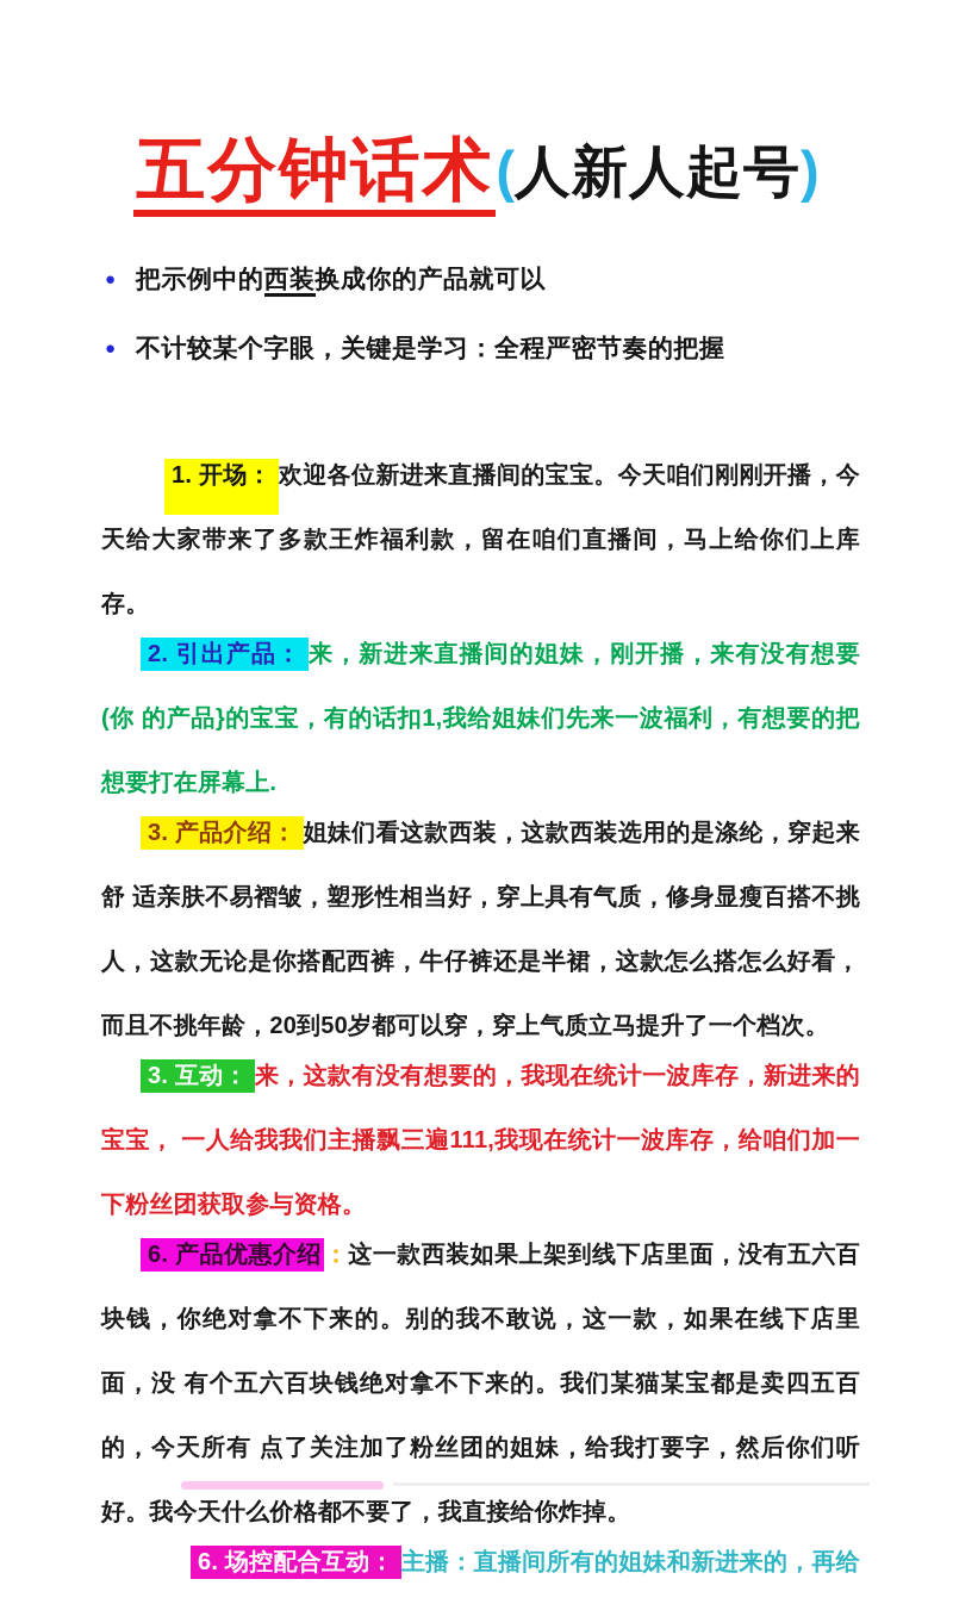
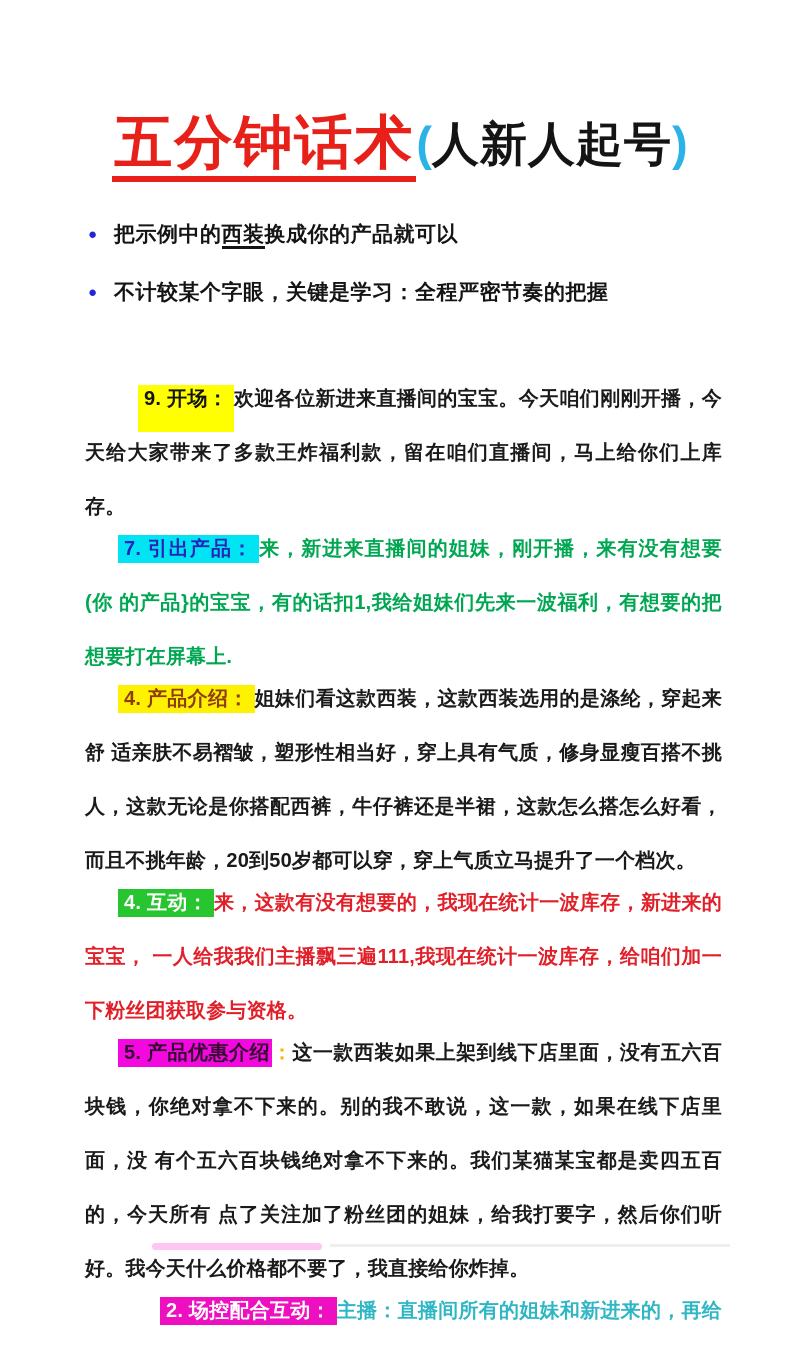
  五分钟话术(人新人起号)
  ●
  把示例中的西装换成你的产品就可以
  ●
  不计较某个字眼，关键是学习：全程严密节奏的把握
- 1. 开场： 欢迎各位新进来直播间的宝宝。今天咱们刚刚开播，今天给大家带来了多款王炸福利款，留在咱们直播间，马上给你们上库存。
+ 9. 开场： 欢迎各位新进来直播间的宝宝。今天咱们刚刚开播，今天给大家带来了多款王炸福利款，留在咱们直播间，马上给你们上库存。
- 2. 引出产品： 来，新进来直播间的姐妹，刚开播，来有没有想要(你 的产品}的宝宝，有的话扣1,我给姐妹们先来一波福利，有想要的把想要打在屏幕上.
+ 7. 引出产品： 来，新进来直播间的姐妹，刚开播，来有没有想要(你 的产品}的宝宝，有的话扣1,我给姐妹们先来一波福利，有想要的把想要打在屏幕上.
- 3. 产品介绍： 姐妹们看这款西装，这款西装选用的是涤纶，穿起来舒 适亲肤不易褶皱，塑形性相当好，穿上具有气质，修身显瘦百搭不挑人，这款无论是你搭配西裤，牛仔裤还是半裙，这款怎么搭怎么好看，而且不挑年龄，20到50岁都可以穿，穿上气质立马提升了一个档次。
+ 4. 产品介绍： 姐妹们看这款西装，这款西装选用的是涤纶，穿起来舒 适亲肤不易褶皱，塑形性相当好，穿上具有气质，修身显瘦百搭不挑人，这款无论是你搭配西裤，牛仔裤还是半裙，这款怎么搭怎么好看，而且不挑年龄，20到50岁都可以穿，穿上气质立马提升了一个档次。
- 3. 互动： 来，这款有没有想要的，我现在统计一波库存，新进来的宝宝， 一人给我我们主播飘三遍111,我现在统计一波库存，给咱们加一下粉丝团获取参与资格。
+ 4. 互动： 来，这款有没有想要的，我现在统计一波库存，新进来的宝宝， 一人给我我们主播飘三遍111,我现在统计一波库存，给咱们加一下粉丝团获取参与资格。
- 6. 产品优惠介绍：这一款西装如果上架到线下店里面，没有五六百 块钱，你绝对拿不下来的。别的我不敢说，这一款，如果在线下店里面，没 有个五六百块钱绝对拿不下来的。我们某猫某宝都是卖四五百的，今天所有 点了关注加了粉丝团的姐妹，给我打要字，然后你们听好。我今天什么价格都不要了，我直接给你炸掉。
+ 5. 产品优惠介绍：这一款西装如果上架到线下店里面，没有五六百 块钱，你绝对拿不下来的。别的我不敢说，这一款，如果在线下店里面，没 有个五六百块钱绝对拿不下来的。我们某猫某宝都是卖四五百的，今天所有 点了关注加了粉丝团的姐妹，给我打要字，然后你们听好。我今天什么价格都不要了，我直接给你炸掉。
- 6. 场控配合互动： 主播：直播间所有的姐妹和新进来的，再给
+ 2. 场控配合互动： 主播：直播间所有的姐妹和新进来的，再给
